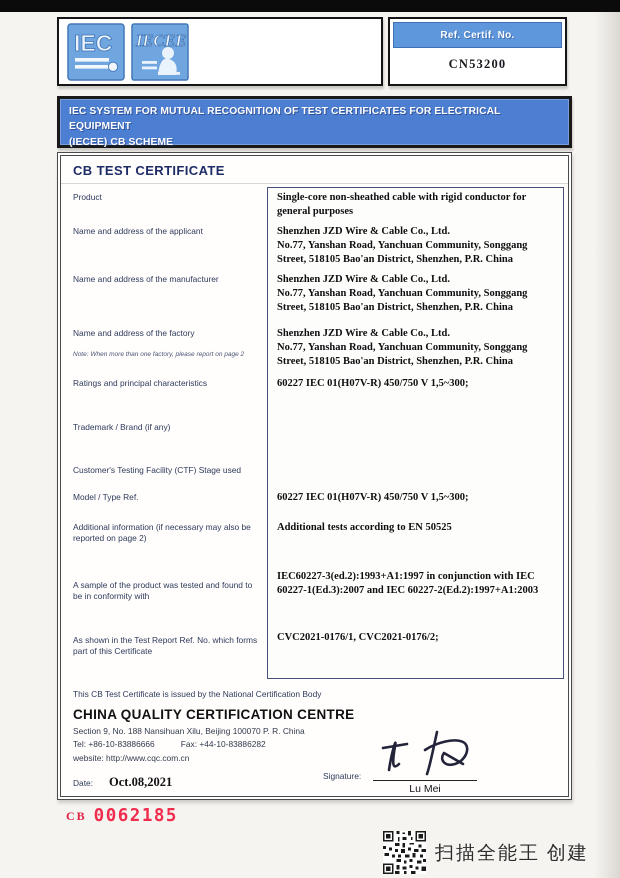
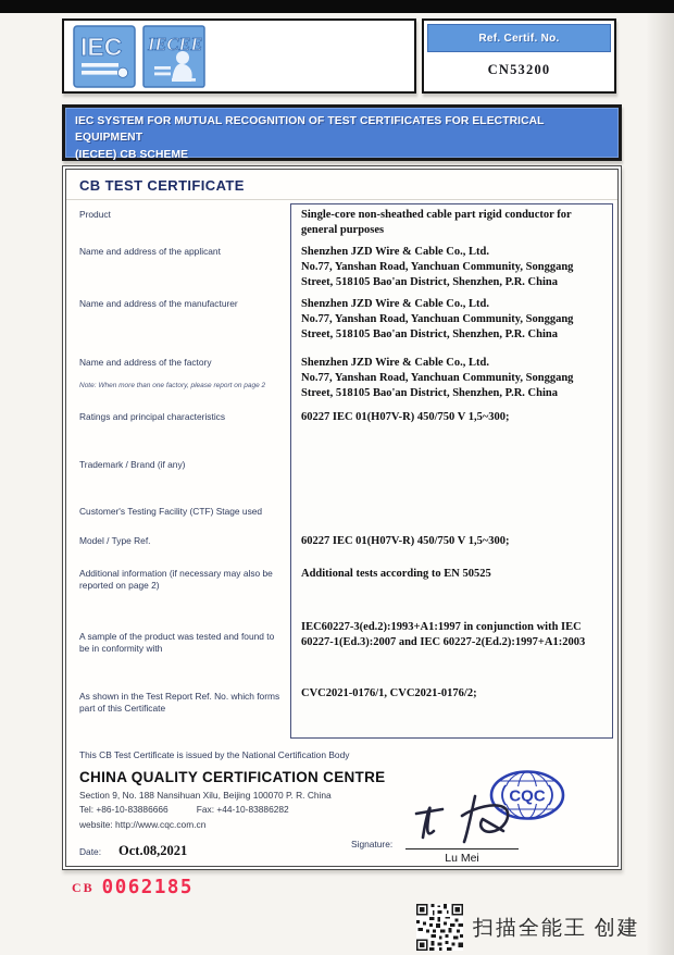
  IEC
  IECEE
  Ref. Certif. No.
  CN53200
  IEC SYSTEM FOR MUTUAL RECOGNITION OF TEST CERTIFICATES FOR ELECTRICAL EQUIPMENT
  (IECEE) CB SCHEME
  CB TEST CERTIFICATE
  Product
  Name and address of the applicant
  Name and address of the manufacturer
  Name and address of the factory
  Ratings and principal characteristics
  Trademark / Brand (if any)
  Customer's Testing Facility (CTF) Stage used
  Model / Type Ref.
  Additional information (if necessary may also be reported on page 2)
  A sample of the product was tested and found to be in conformity with
  As shown in the Test Report Ref. No. which forms part of this Certificate
- Single-core non-sheathed cable with rigid conductor for general purposes
+ Single-core non-sheathed cable part rigid conductor for general purposes
  Shenzhen JZD Wire & Cable Co., Ltd.
  No.77, Yanshan Road, Yanchuan Community, Songgang Street, 518105 Bao'an District, Shenzhen, P.R. China
  Shenzhen JZD Wire & Cable Co., Ltd.
  No.77, Yanshan Road, Yanchuan Community, Songgang Street, 518105 Bao'an District, Shenzhen, P.R. China
  Shenzhen JZD Wire & Cable Co., Ltd.
  No.77, Yanshan Road, Yanchuan Community, Songgang Street, 518105 Bao'an District, Shenzhen, P.R. China
  60227 IEC 01(H07V-R) 450/750 V 1,5~300;
  60227 IEC 01(H07V-R) 450/750 V 1,5~300;
  Additional tests according to EN 50525
  IEC60227-3(ed.2):1993+A1:1997 in conjunction with IEC 60227-1(Ed.3):2007 and IEC 60227-2(Ed.2):1997+A1:2003
  CVC2021-0176/1, CVC2021-0176/2;
  This CB Test Certificate is issued by the National Certification Body
  CHINA QUALITY CERTIFICATION CENTRE
  Section 9, No. 188 Nansihuan Xilu, Beijing 100070 P. R. China
  Tel: +86-10-83886666 Fax: +44-10-83886282
  website: http://www.cqc.com.cn
+ CQC
  Date: Oct.08,2021
  Signature:
  Lu Mei
  CB 0062185
  扫描全能王 创建
